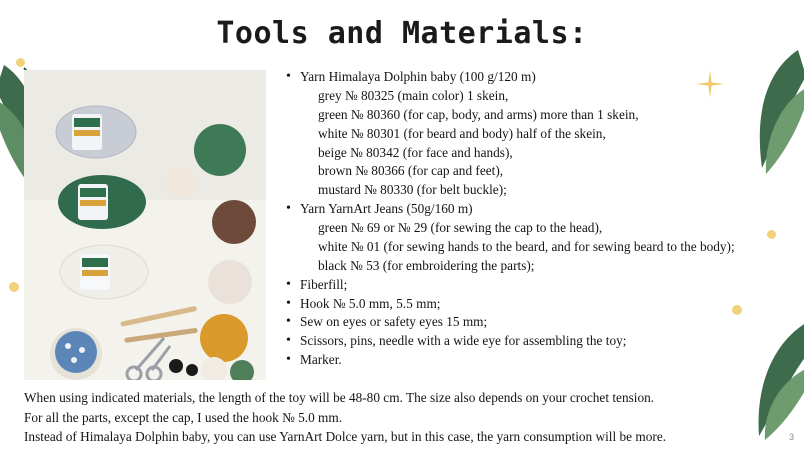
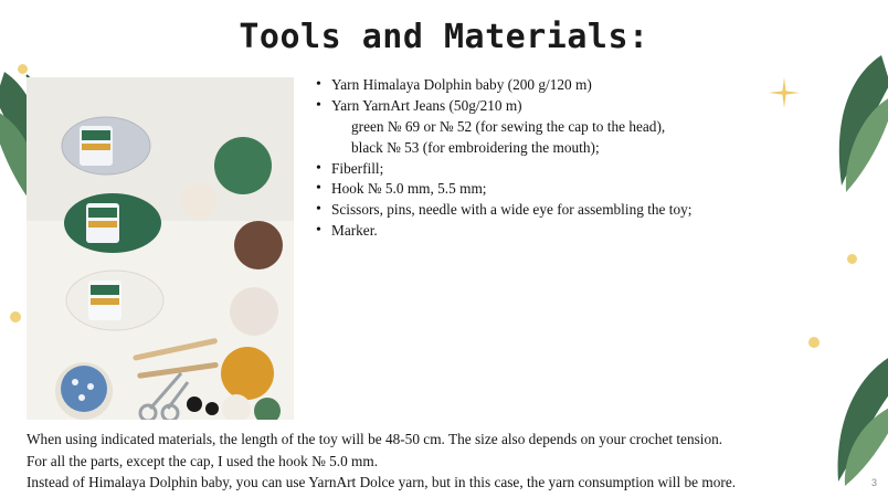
  Tools and Materials:
- Yarn Himalaya Dolphin baby (100 g/120 m)
+ Yarn Himalaya Dolphin baby (200 g/120 m)
- grey № 80325 (main color) 1 skein,
- green № 80360 (for cap, body, and arms) more than 1 skein,
- white № 80301 (for beard and body) half of the skein,
- beige № 80342 (for face and hands),
- brown № 80366 (for cap and feet),
- mustard № 80330 (for belt buckle);
- Yarn YarnArt Jeans (50g/160 m)
+ Yarn YarnArt Jeans (50g/210 m)
- green № 69 or № 29 (for sewing the cap to the head),
+ green № 69 or № 52 (for sewing the cap to the head),
- white № 01 (for sewing hands to the beard, and for sewing beard to the body);
- black № 53 (for embroidering the parts);
+ black № 53 (for embroidering the mouth);
  Fiberfill;
  Hook № 5.0 mm, 5.5 mm;
- Sew on eyes or safety eyes 15 mm;
  Scissors, pins, needle with a wide eye for assembling the toy;
  Marker.
- When using indicated materials, the length of the toy will be 48-80 cm. The size also depends on your crochet tension.
+ When using indicated materials, the length of the toy will be 48-50 cm. The size also depends on your crochet tension.
  For all the parts, except the cap, I used the hook № 5.0 mm.
  Instead of Himalaya Dolphin baby, you can use YarnArt Dolce yarn, but in this case, the yarn consumption will be more.
  3
